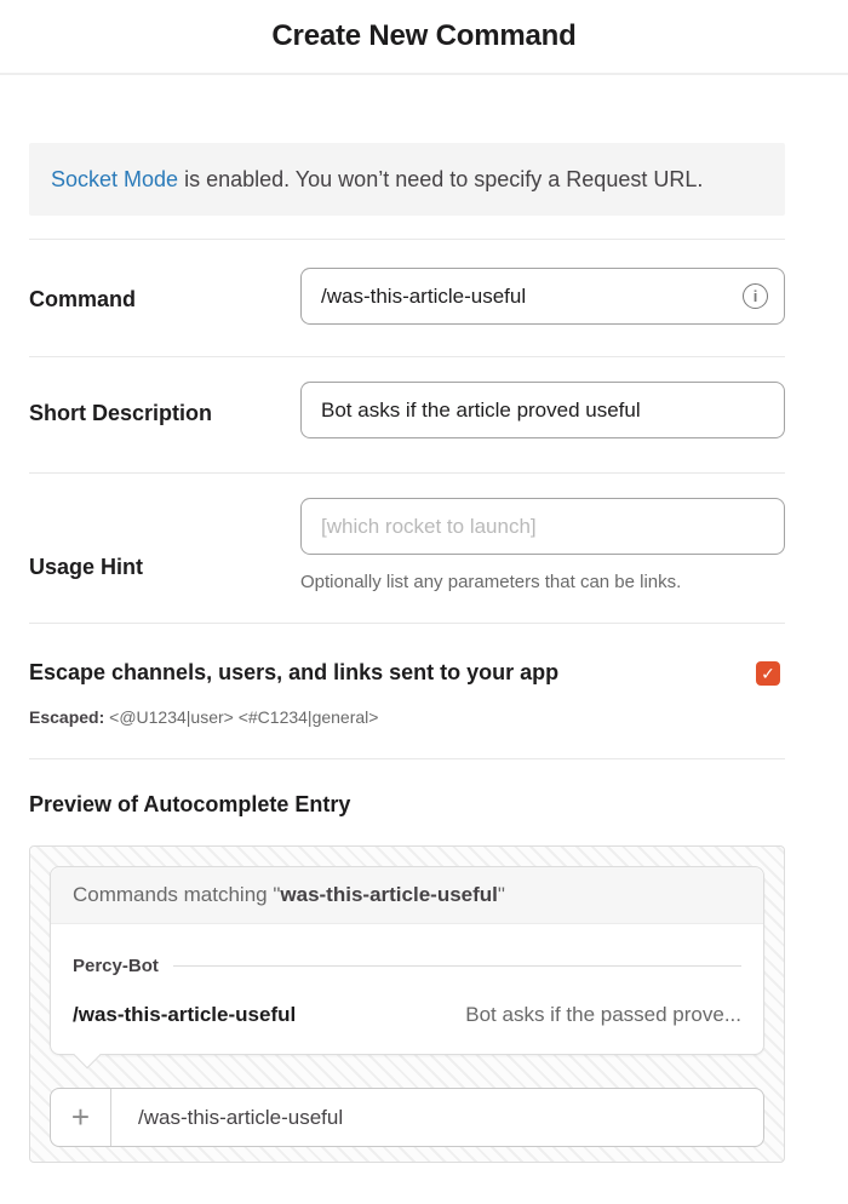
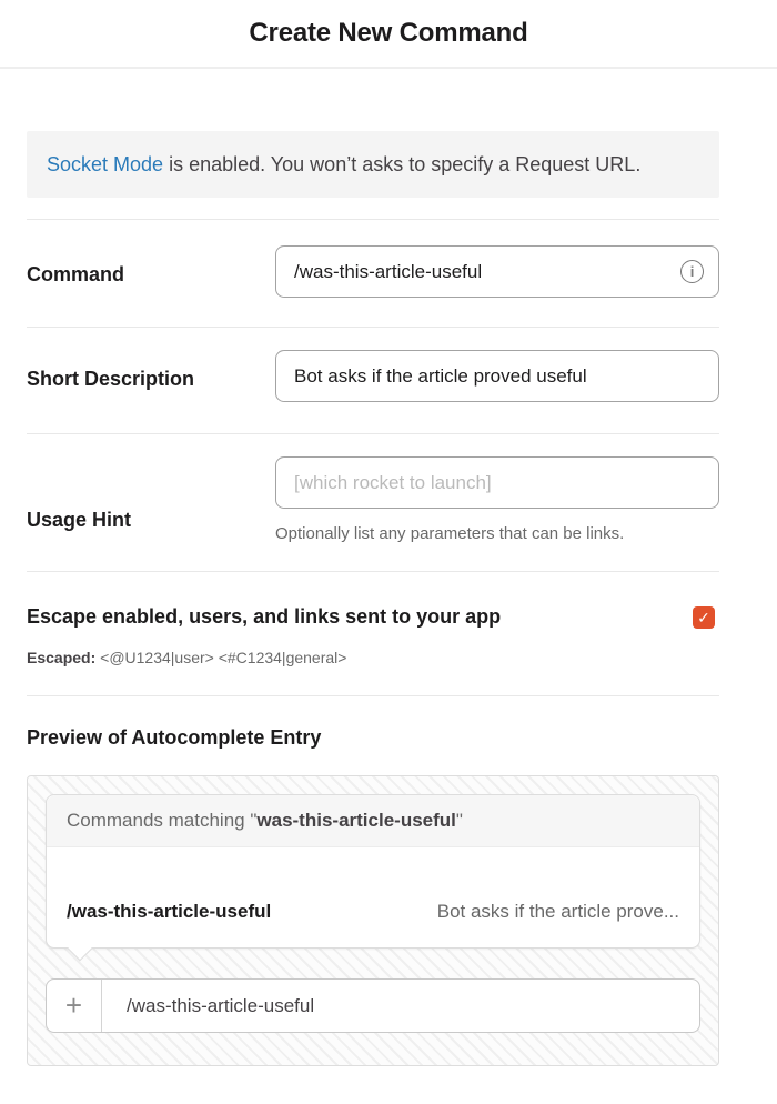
  Create New Command
- Socket Mode is enabled. You won’t need to specify a Request URL.
+ Socket Mode is enabled. You won’t asks to specify a Request URL.
  Command
  /was-this-article-useful
  i
  Short Description
  Bot asks if the article proved useful
  Usage Hint
  [which rocket to launch]
  Optionally list any parameters that can be links.
- Escape channels, users, and links sent to your app
+ Escape enabled, users, and links sent to your app
  ✓
  Escaped: <@U1234|user> <#C1234|general>
  Preview of Autocomplete Entry
  Commands matching "was-this-article-useful"
- Percy-Bot
  /was-this-article-useful
- Bot asks if the passed prove...
+ Bot asks if the article prove...
  +
  /was-this-article-useful
